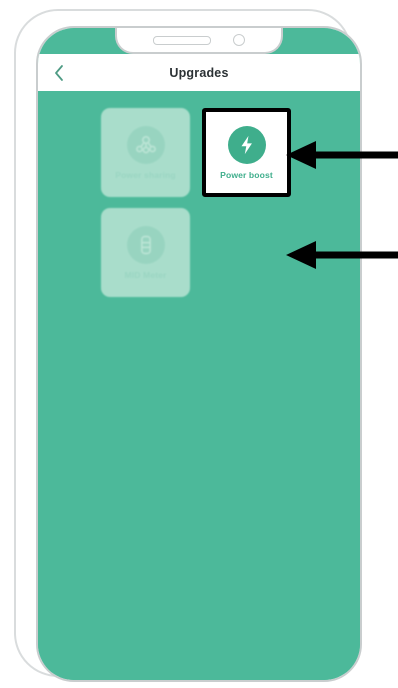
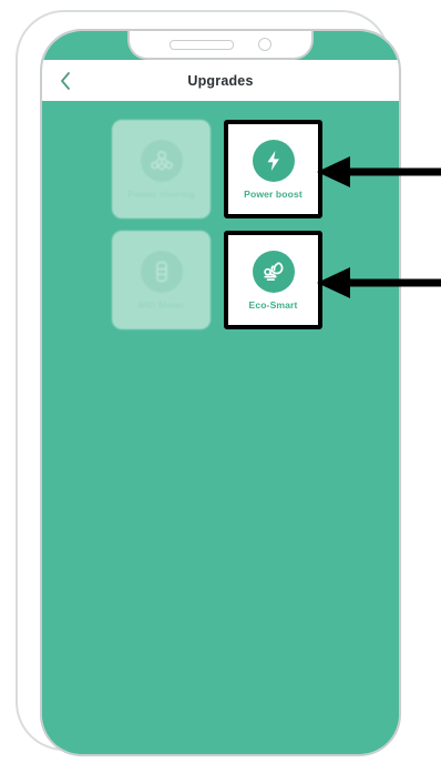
  Upgrades
  Power boost
+ Eco-Smart
